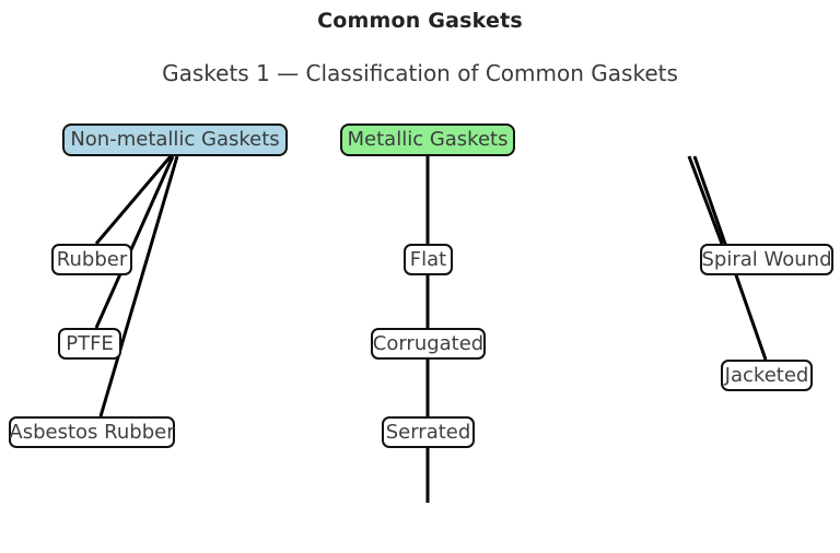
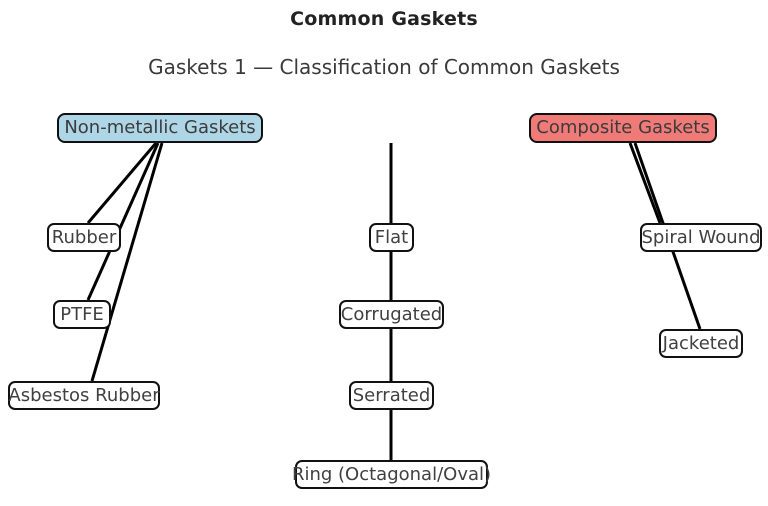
  Common Gaskets
  Gaskets 1 — Classification of Common Gaskets
  Non-metallic Gaskets
  Rubber
  PTFE
  Asbestos Rubber
- Metallic Gaskets
  Flat
  Corrugated
  Serrated
+ Ring (Octagonal/Oval)
+ Composite Gaskets
  Spiral Wound
  Jacketed
